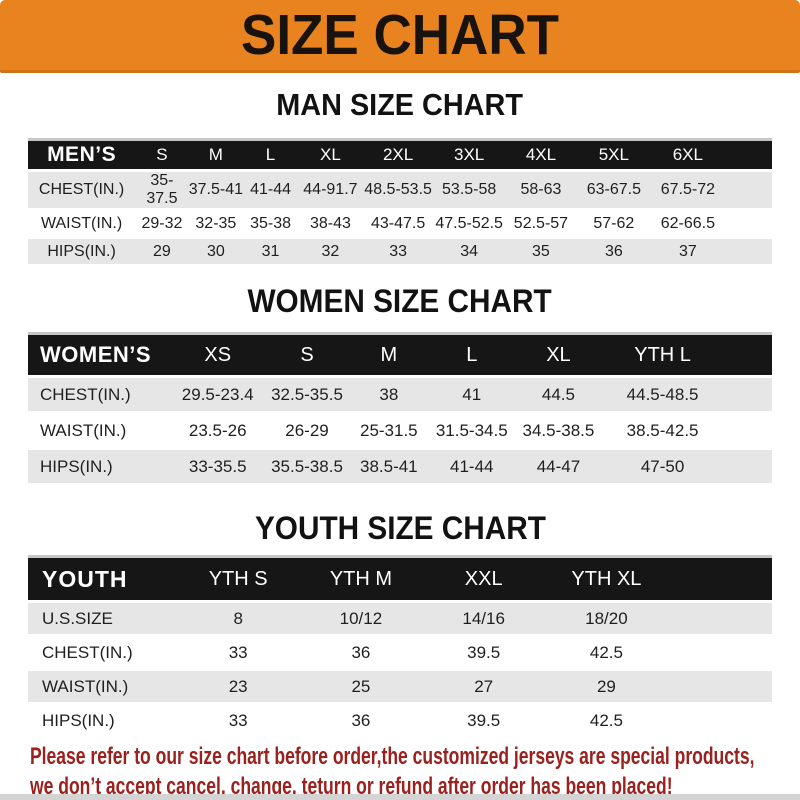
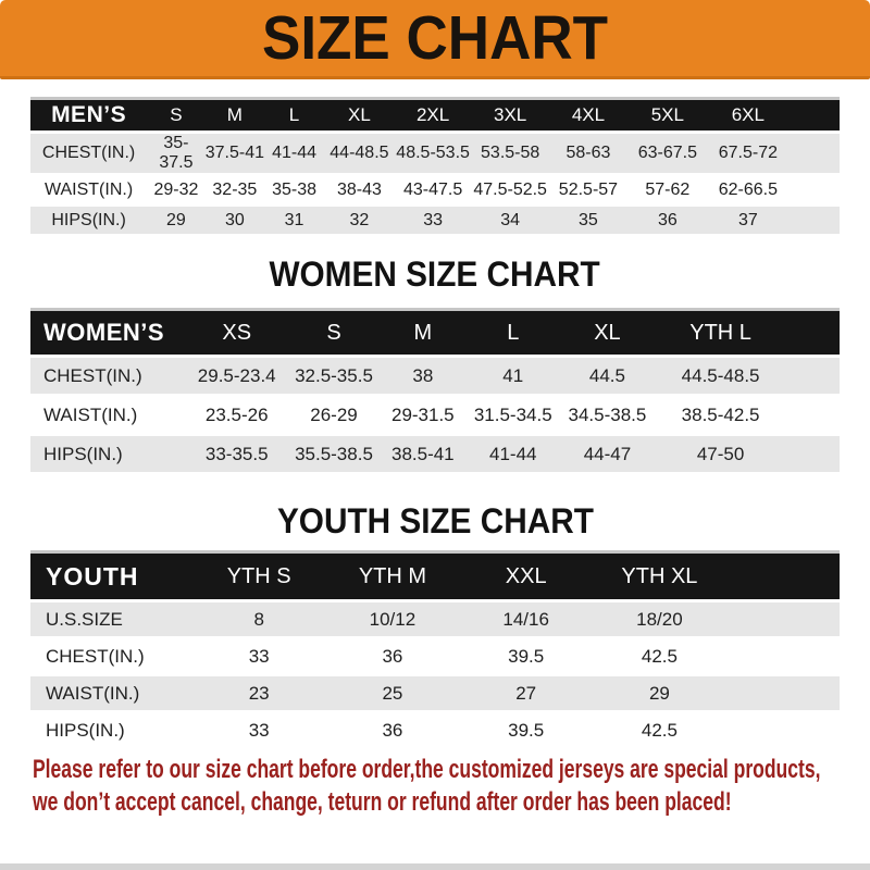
  SIZE CHART
- MAN SIZE CHART
  MEN’S	S	M	L	XL	2XL	3XL	4XL	5XL	6XL
- CHEST(IN.)	35-37.5	37.5-41	41-44	44-91.7	48.5-53.5	53.5-58	58-63	63-67.5	67.5-72
+ CHEST(IN.)	35-37.5	37.5-41	41-44	44-48.5	48.5-53.5	53.5-58	58-63	63-67.5	67.5-72
  WAIST(IN.)	29-32	32-35	35-38	38-43	43-47.5	47.5-52.5	52.5-57	57-62	62-66.5
  HIPS(IN.)	29	30	31	32	33	34	35	36	37
  WOMEN SIZE CHART
  WOMEN’S	XS	S	M	L	XL	YTH L
  CHEST(IN.)	29.5-23.4	32.5-35.5	38	41	44.5	44.5-48.5
- WAIST(IN.)	23.5-26	26-29	25-31.5	31.5-34.5	34.5-38.5	38.5-42.5
+ WAIST(IN.)	23.5-26	26-29	29-31.5	31.5-34.5	34.5-38.5	38.5-42.5
  HIPS(IN.)	33-35.5	35.5-38.5	38.5-41	41-44	44-47	47-50
  YOUTH SIZE CHART
  YOUTH	YTH S	YTH M	XXL	YTH XL
  U.S.SIZE	8	10/12	14/16	18/20
  CHEST(IN.)	33	36	39.5	42.5
  WAIST(IN.)	23	25	27	29
  HIPS(IN.)	33	36	39.5	42.5
  Please refer to our size chart before order,the customized jerseys are special products,
  we don’t accept cancel, change, teturn or refund after order has been placed!
